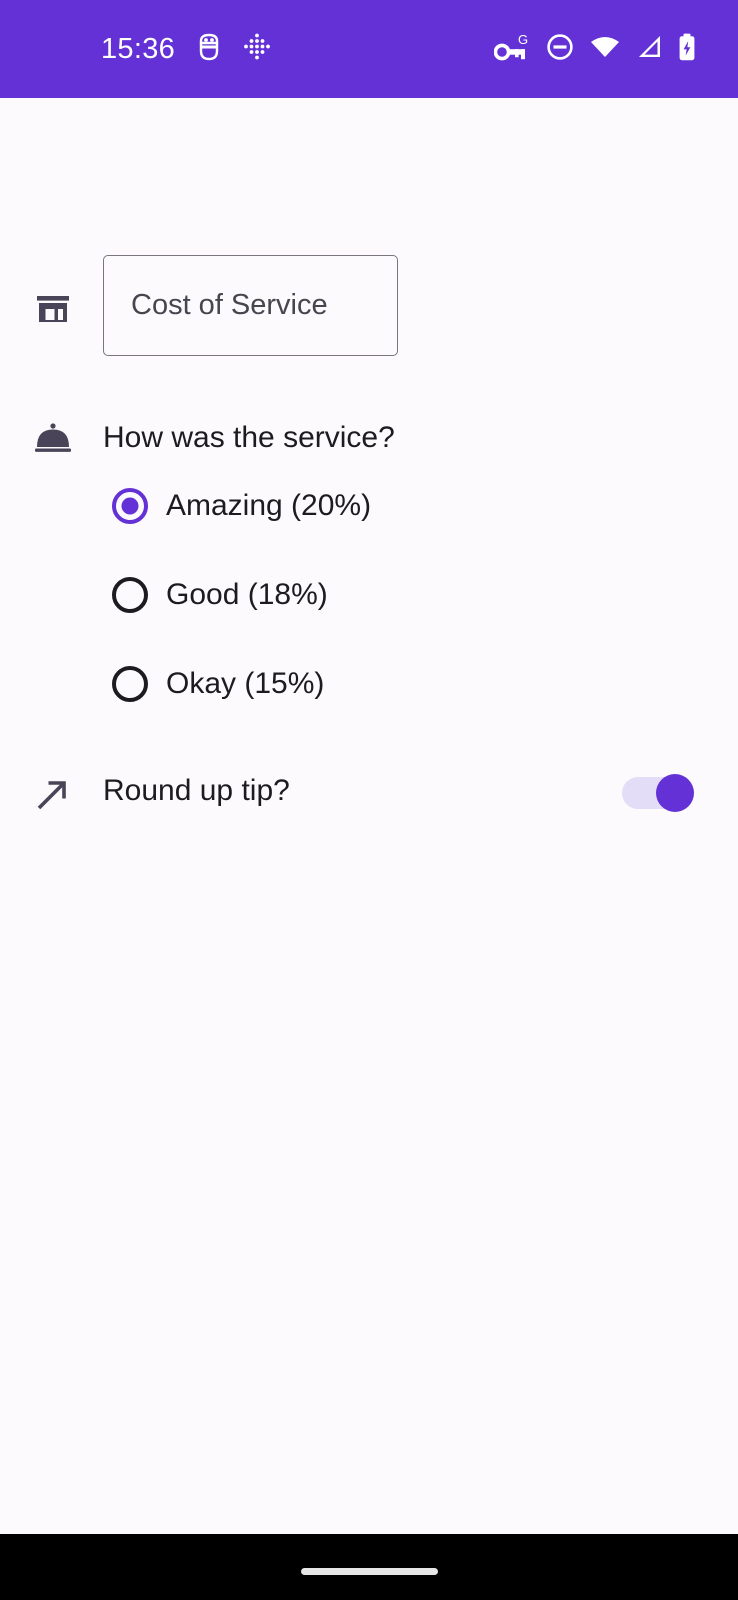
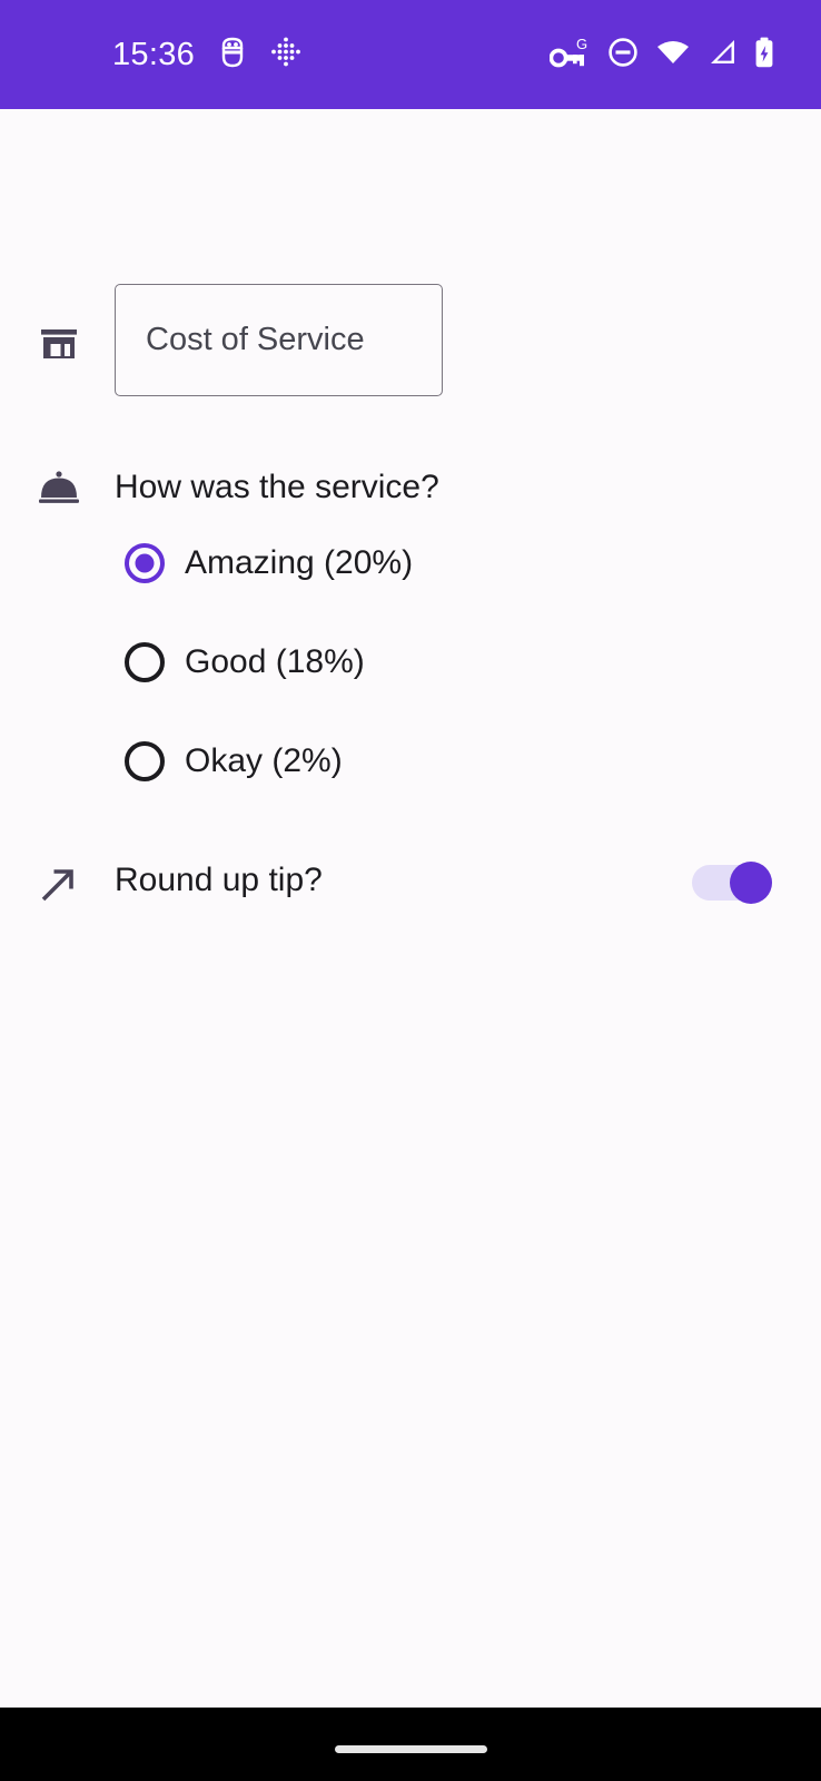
  15:36
  G
  Cost of Service
  How was the service?
  Amazing (20%)
  Good (18%)
- Okay (15%)
+ Okay (2%)
  Round up tip?
